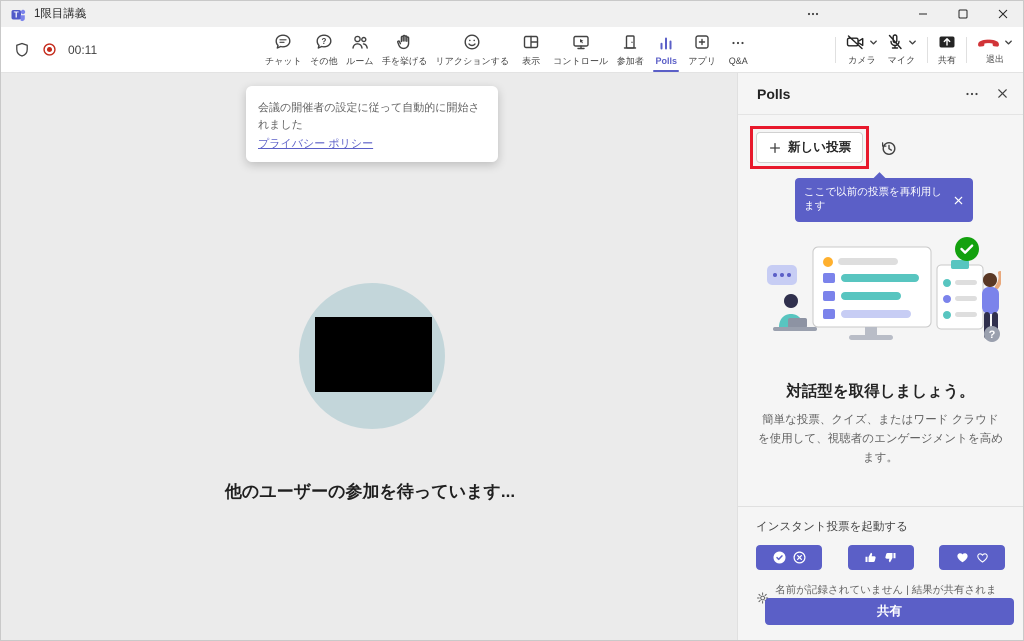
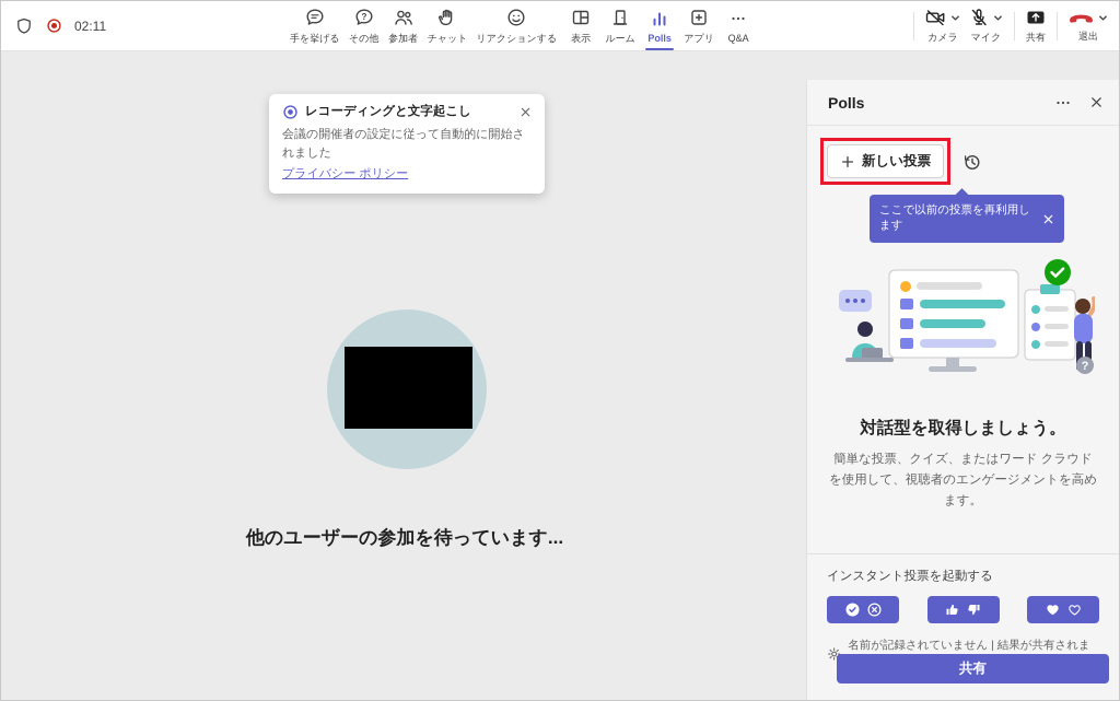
- T
- 1限目講義
- 00:11
+ 02:11
- チャット
+ 手を挙げる
  ?
  その他
- ルーム
+ 参加者
- 手を挙げる
+ チャット
  リアクションする
  表示
- コントロール
- 参加者
+ ルーム
  Polls
  アプリ
  Q&A
  カメラ
  マイク
  共有
  退出
+ レコーディングと文字起こし
  会議の開催者の設定に従って自動的に開始されました
  プライバシー ポリシー
  他のユーザーの参加を待っています...
  Polls
  新しい投票
  ここで以前の投票を再利用します
  ?
  対話型を取得しましょう。
  簡単な投票、クイズ、またはワード クラウドを使用して、視聴者のエンゲージメントを高めます。
  インスタント投票を起動する
  名前が記録されていません | 結果が共有されま
  共有
